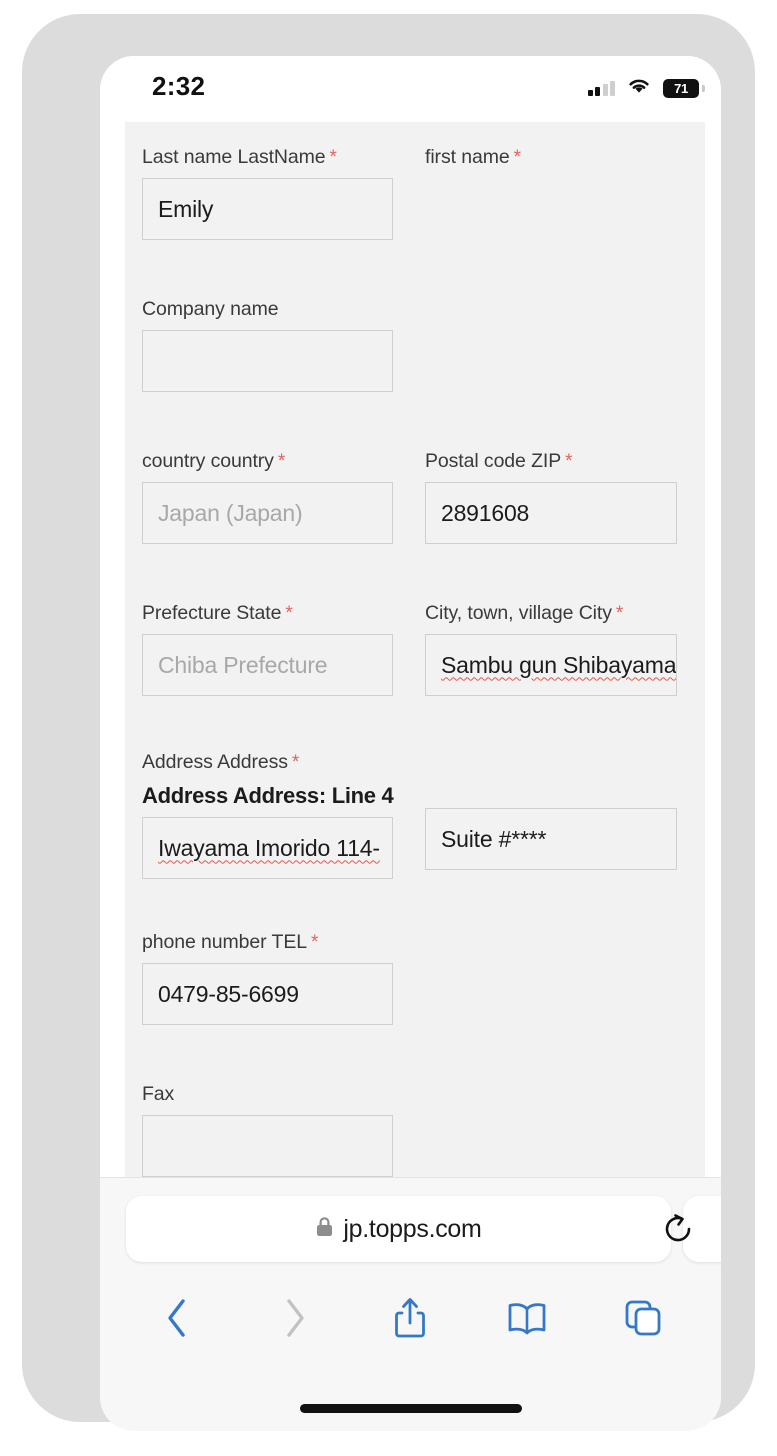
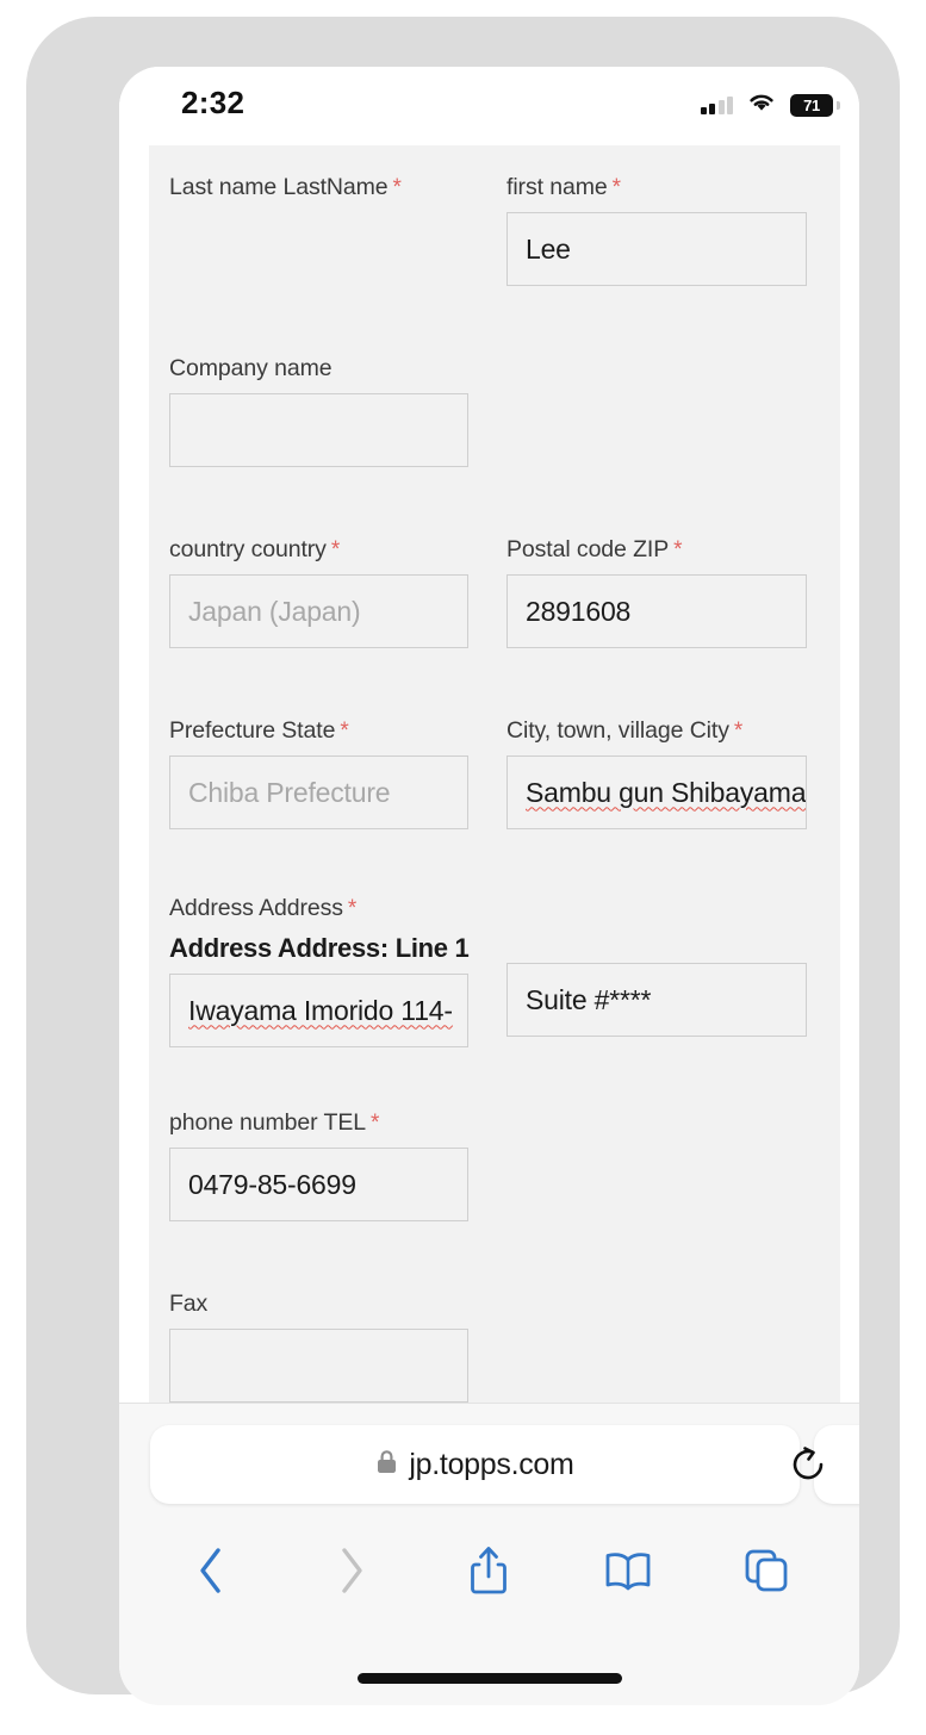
  2:32
  71
  Last name LastName *
- Emily
  first name *
+ Lee
  Company name
  country country *
  Japan (Japan)
  Postal code ZIP *
  2891608
  Prefecture State *
  Chiba Prefecture
  City, town, village City *
  Sambu gun Shibayama
  Address Address *
- Address Address: Line 4
+ Address Address: Line 1
  Iwayama Imorido 114-
  Suite #****
  phone number TEL *
  0479-85-6699
  Fax
  jp.topps.com
